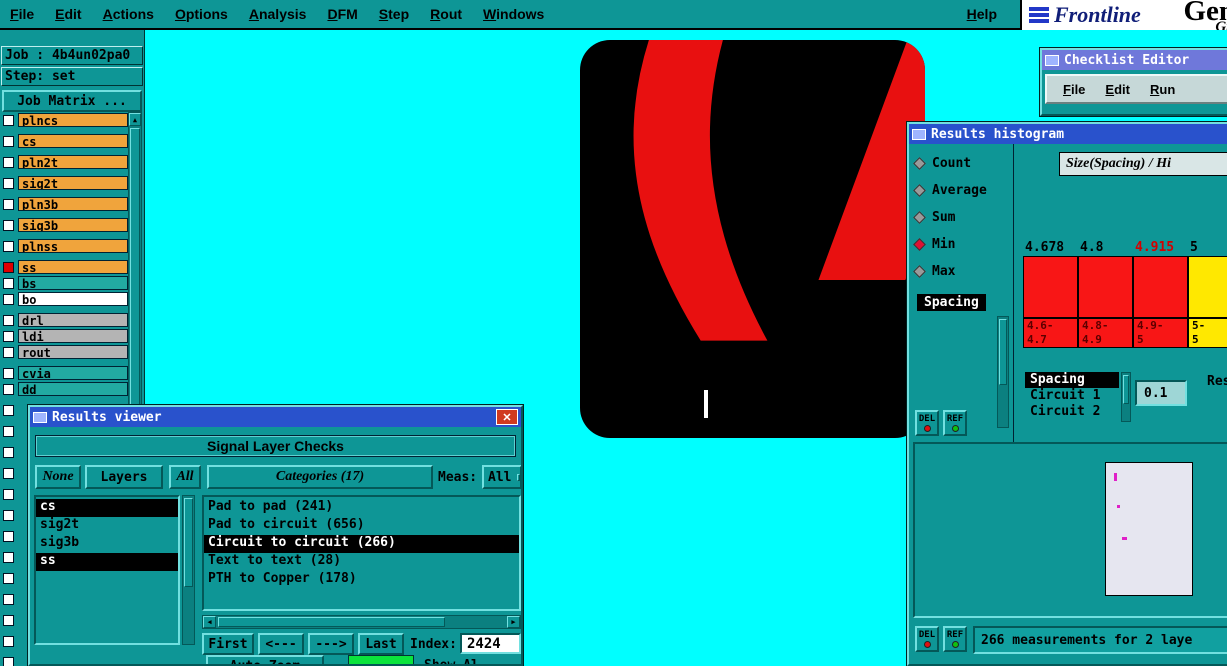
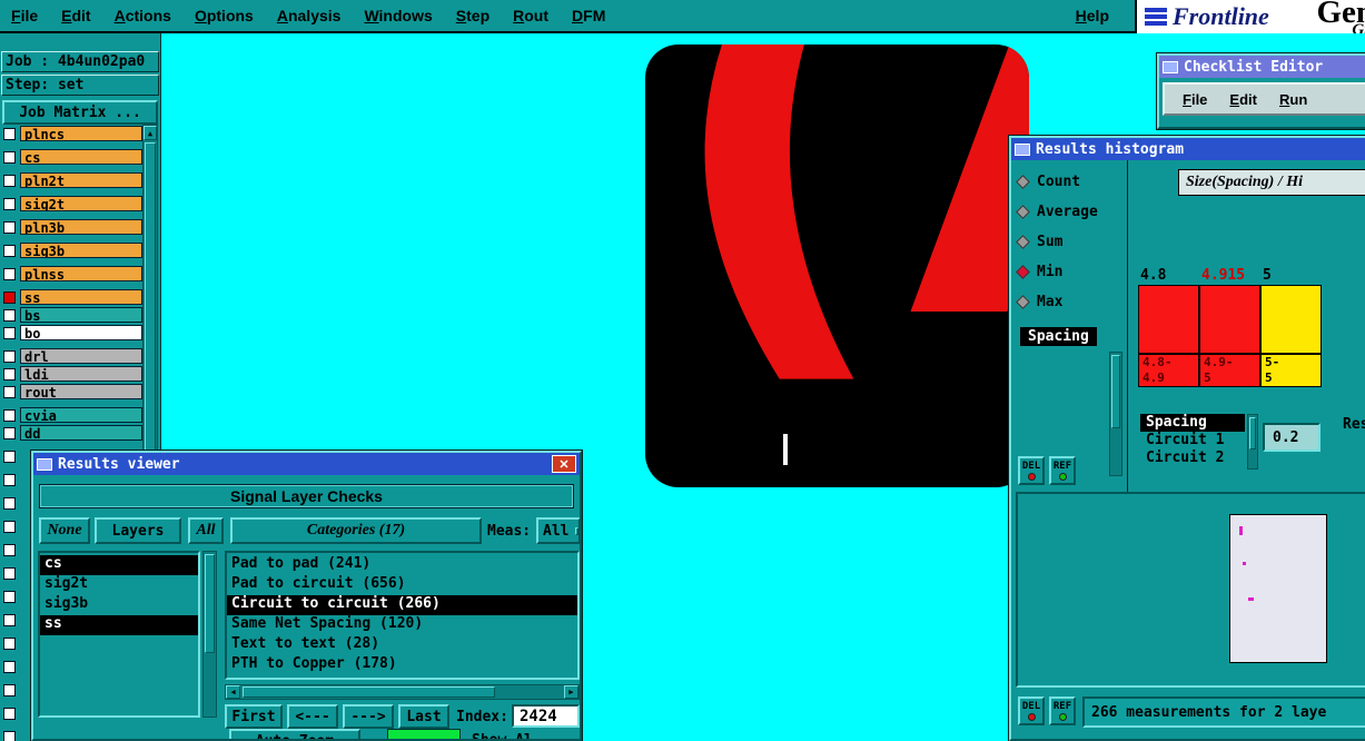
  File
  Edit
  Actions
  Options
  Analysis
- DFM
+ Windows
  Step
  Rout
- Windows
+ DFM
  Help
  Frontline
  Job : 4b4un02pa0
  Step: set
  Job Matrix ...
  plncs
  cs
  pln2t
  sig2t
  pln3b
  sig3b
  plnss
  ss
  bs
  bo
  drl
  ldi
  rout
  cvia
  dd
  ▲
  Results viewer
  ✕
  Signal Layer Checks
  None
  Layers
  All
  Categories (17)
  Meas:
  All
  cs
  sig2t
  sig3b
  ss
  Pad to pad (241)
  Pad to circuit (656)
  Circuit to circuit (266)
+ Same Net Spacing (120)
  Text to text (28)
  PTH to Copper (178)
  ◀
  ▶
  First
  <---
  --->
  Last
  Index:
  2424
  Checklist Editor
  File
  Edit
  Run
  Results histogram
  Count
  Average
  Sum
  Min
  Max
  Spacing
  DEL
  REF
  Size(Spacing) / Hi
- 4.678
- 4.6-
- 4.7
  4.8
  4.8-
  4.9
  4.915
  4.9-
  5
  5
  5-
  5
  Spacing
  Circuit 1
  Circuit 2
- 0.1
+ 0.2
  DEL
  REF
  266 measurements for 2 laye
